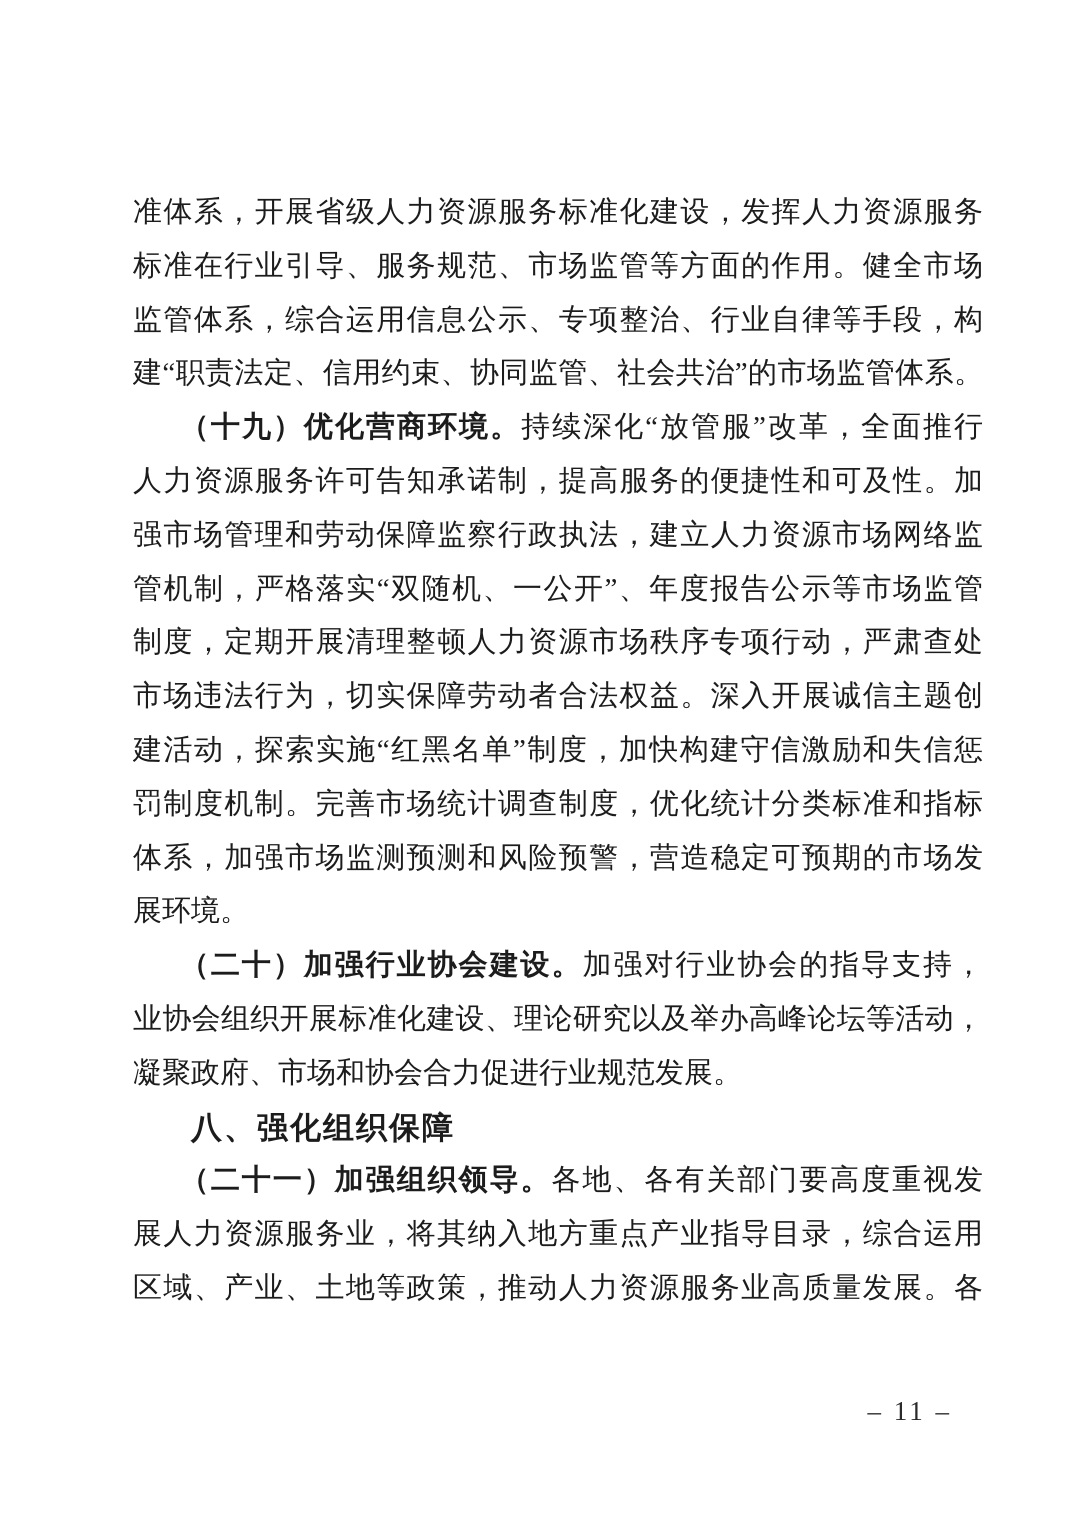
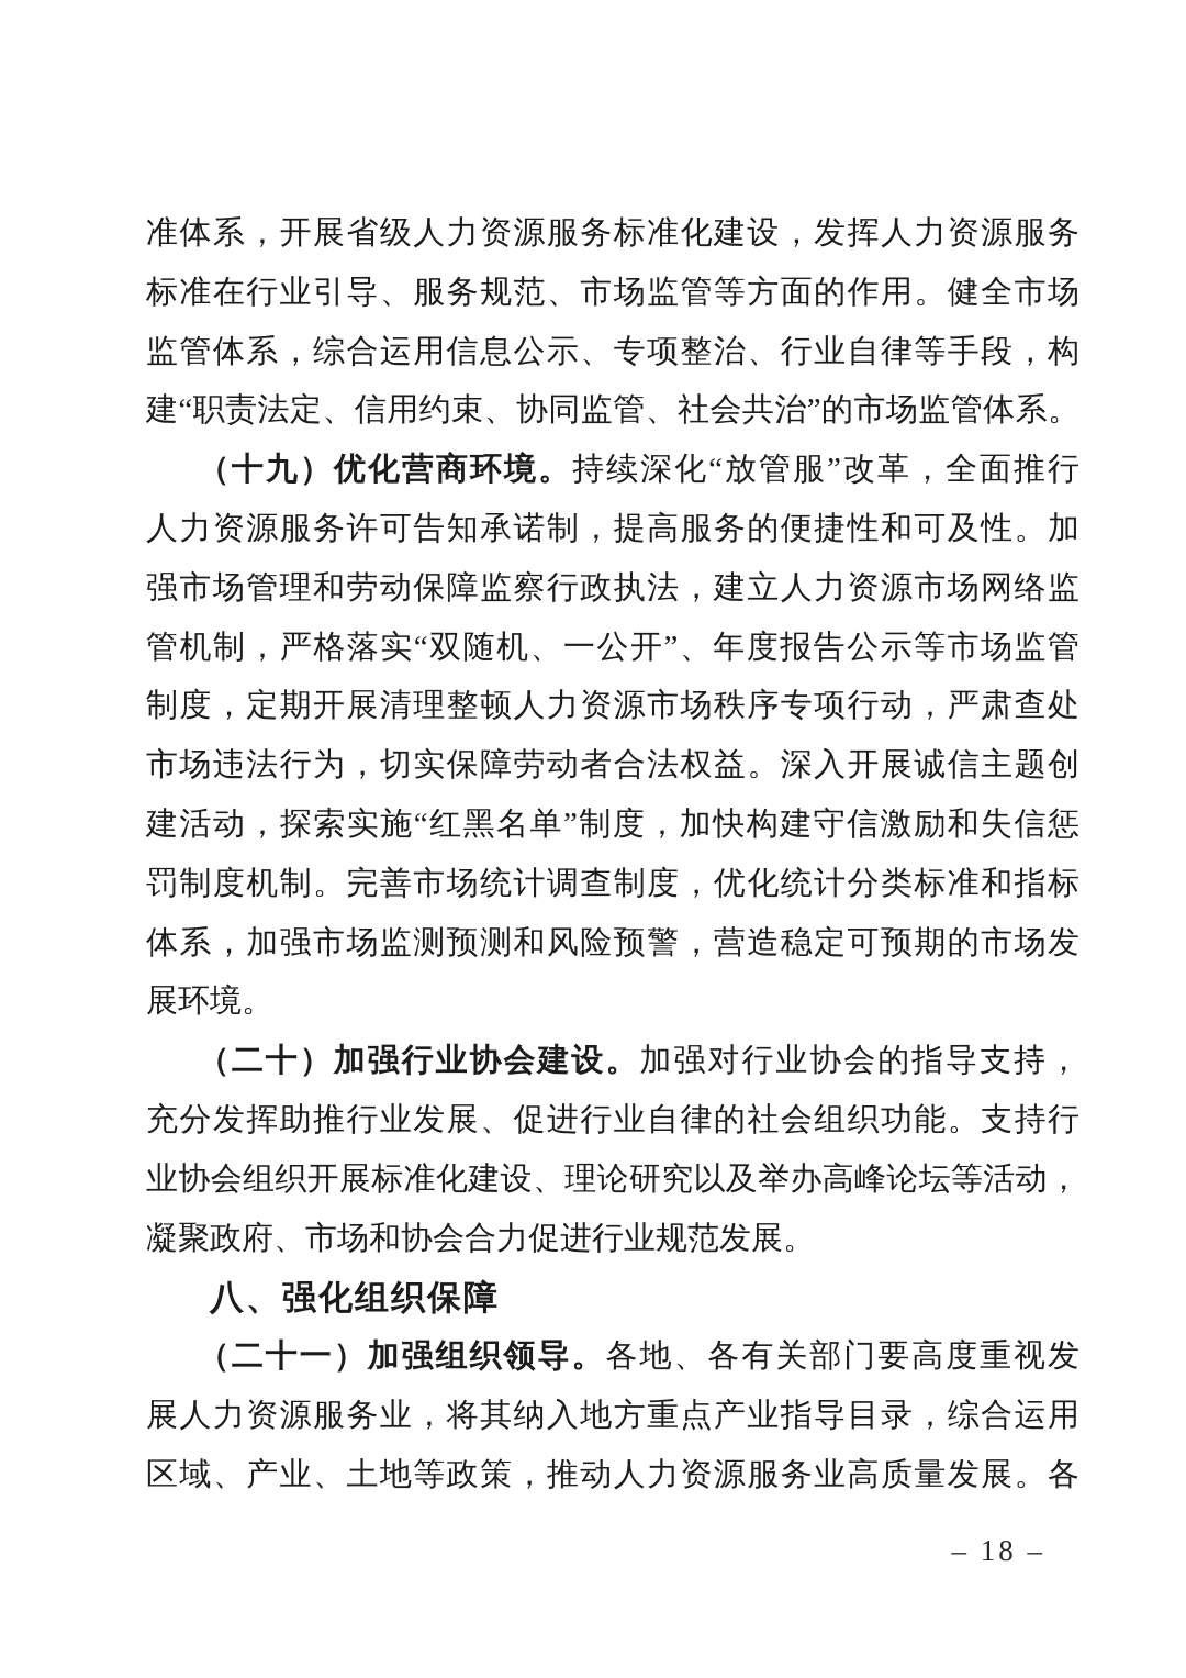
  准体系，开展省级人力资源服务标准化建设，发挥人力资源服务
  标准在行业引导、服务规范、市场监管等方面的作用。健全市场
  监管体系，综合运用信息公示、专项整治、行业自律等手段，构
  建“职责法定、信用约束、协同监管、社会共治”的市场监管体系。
  （十九）优化营商环境。持续深化“放管服”改革，全面推行
  人力资源服务许可告知承诺制，提高服务的便捷性和可及性。加
  强市场管理和劳动保障监察行政执法，建立人力资源市场网络监
  管机制，严格落实“双随机、一公开”、年度报告公示等市场监管
  制度，定期开展清理整顿人力资源市场秩序专项行动，严肃查处
  市场违法行为，切实保障劳动者合法权益。深入开展诚信主题创
  建活动，探索实施“红黑名单”制度，加快构建守信激励和失信惩
  罚制度机制。完善市场统计调查制度，优化统计分类标准和指标
  体系，加强市场监测预测和风险预警，营造稳定可预期的市场发
  展环境。
  （二十）加强行业协会建设。加强对行业协会的指导支持，
+ 充分发挥助推行业发展、促进行业自律的社会组织功能。支持行
  业协会组织开展标准化建设、理论研究以及举办高峰论坛等活动，
  凝聚政府、市场和协会合力促进行业规范发展。
  八、强化组织保障
  （二十一）加强组织领导。各地、各有关部门要高度重视发
  展人力资源服务业，将其纳入地方重点产业指导目录，综合运用
  区域、产业、土地等政策，推动人力资源服务业高质量发展。各
- – 11 –
+ – 18 –
